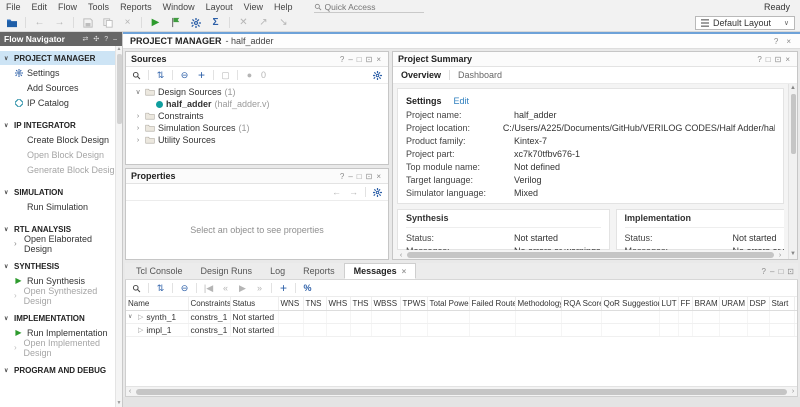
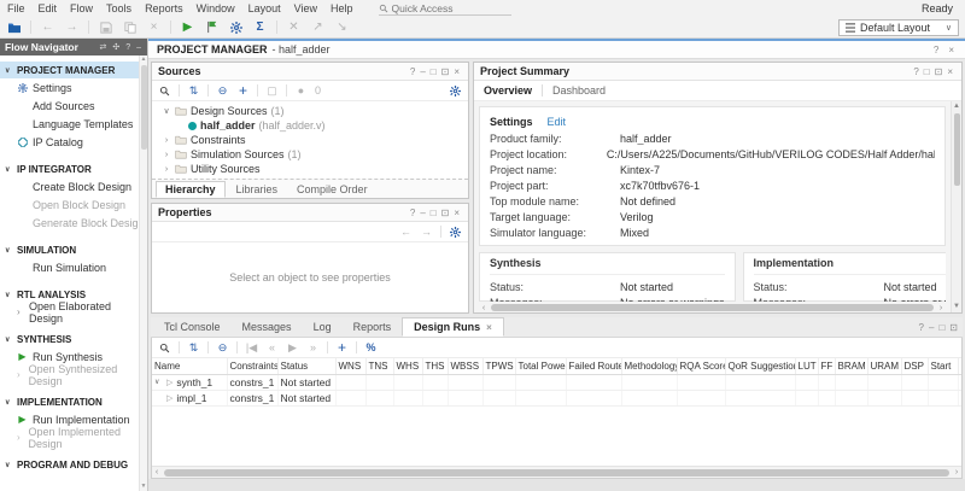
  File
  Edit
  Flow
  Tools
  Reports
  Window
  Layout
  View
  Help
  Quick Access
  Ready
  ←
  →
  ×
  ▶
  Σ
  ✕
  ↗
  ↘
  Default Layout
  Flow Navigator
  PROJECT MANAGER
  Settings
  Add Sources
+ Language Templates
  IP Catalog
  IP INTEGRATOR
  Create Block Design
  Open Block Design
  Generate Block Desig
  SIMULATION
  Run Simulation
  RTL ANALYSIS
  ›
  Open Elaborated Design
  SYNTHESIS
  ▶
  Run Synthesis
  ›
  Open Synthesized Design
  IMPLEMENTATION
  ▶
  Run Implementation
  ›
  Open Implemented Design
  PROGRAM AND DEBUG
  PROJECT MANAGER
  - half_adder
  ?
  ×
  Sources
  ?
  –
  □
  ⊡
  ×
  ⇅
  ⊖
  +
  ▢
  ●
  0
  Design Sources
  (1)
  half_adder
  (half_adder.v)
  Constraints
  Simulation Sources
  (1)
  Utility Sources
+ Hierarchy
+ Libraries
+ Compile Order
  Properties
  ?
  –
  □
  ⊡
  ×
  ←
  →
  Select an object to see properties
  Project Summary
  ?
  □
  ⊡
  ×
  Overview
  Dashboard
  Settings
  Edit
- Project name:
+ Product family:
  half_adder
  Project location:
  C:/Users/A225/Documents/GitHub/VERILOG CODES/Half Adder/hal
- Product family:
+ Project name:
  Kintex-7
  Project part:
  xc7k70tfbv676-1
  Top module name:
  Not defined
  Target language:
  Verilog
  Simulator language:
  Mixed
  Synthesis
  Status:
  Not started
  Implementation
  Status:
  Not started
  Tcl Console
- Design Runs
+ Messages
  Log
  Reports
- Messages
+ Design Runs
  ×
  ?
  –
  □
  ⊡
  ⇅
  ⊖
  |◀
  «
  ▶
  »
  +
  %
  Name	Constraints	Status	WNS	TNS	WHS	THS	WBSS	TPWS	Total Powe	Failed Route	Methodolog	RQA Scor	QoR Suggestio	LUT	FF	BRAM	URAM	DSP	Start
  synth_1	constrs_1	Not started
  impl_1	constrs_1	Not started
